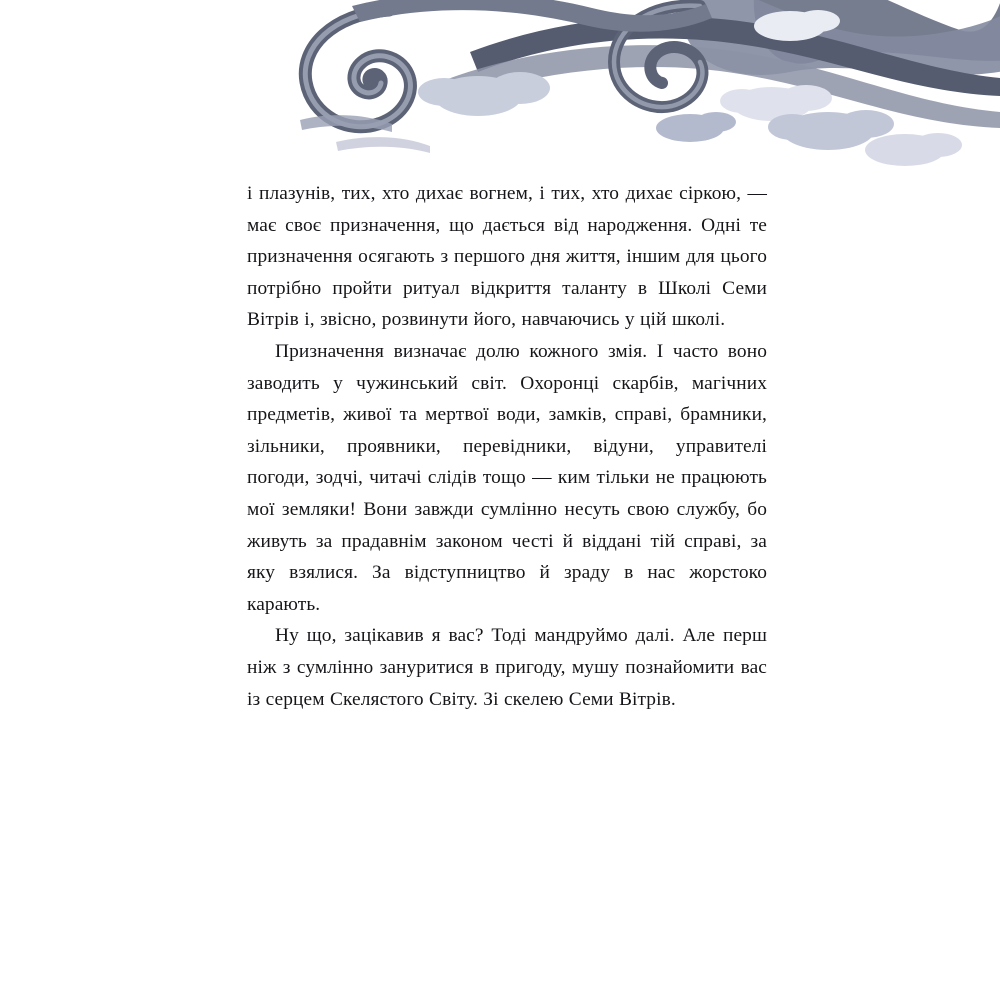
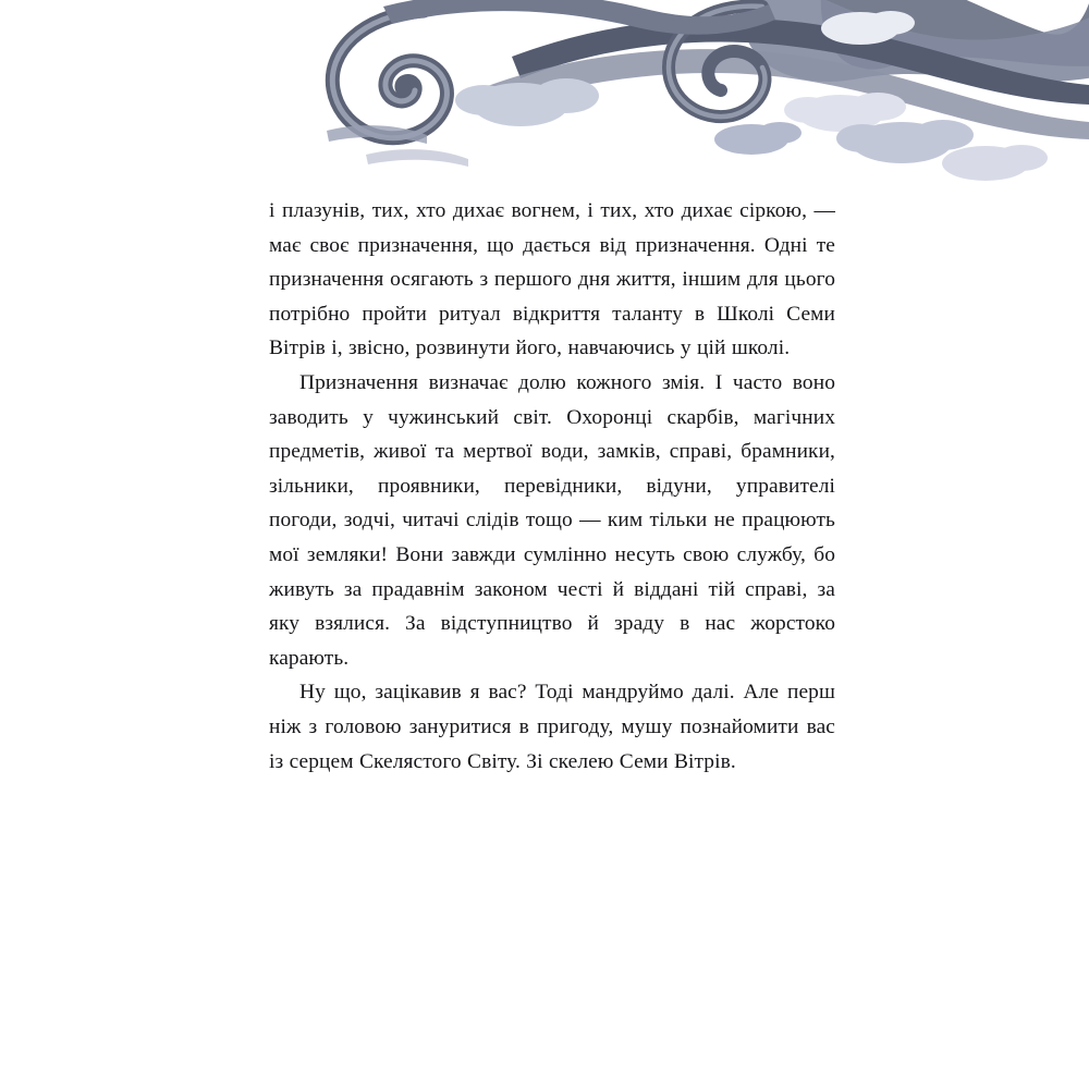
- і плазунів, тих, хто дихає вогнем, і тих, хто дихає сіркою, — має своє призначення, що дається від народження. Одні те призначення осягають з першого дня життя, іншим для цього потрібно пройти ритуал відкриття таланту в Школі Семи Вітрів і, звісно, розвинути його, навчаючись у цій школі.
+ і плазунів, тих, хто дихає вогнем, і тих, хто дихає сіркою, — має своє призначення, що дається від призначення. Одні те призначення осягають з першого дня життя, іншим для цього потрібно пройти ритуал відкриття таланту в Школі Семи Вітрів і, звісно, розвинути його, навчаючись у цій школі.
  Призначення визначає долю кожного змія. І часто воно заводить у чужинський світ. Охоронці скарбів, магічних предметів, живої та мертвої води, замків, справі, брамники, зільники, проявники, перевідники, відуни, управителі погоди, зодчі, читачі слідів тощо — ким тільки не працюють мої земляки! Вони завжди сумлінно несуть свою службу, бо живуть за прадавнім законом честі й віддані тій справі, за яку взялися. За відступництво й зраду в нас жорстоко карають.
- Ну що, зацікавив я вас? Тоді мандруймо далі. Але перш ніж з сумлінно зануритися в пригоду, мушу познайомити вас із серцем Скелястого Світу. Зі скелею Семи Вітрів.
+ Ну що, зацікавив я вас? Тоді мандруймо далі. Але перш ніж з головою зануритися в пригоду, мушу познайомити вас із серцем Скелястого Світу. Зі скелею Семи Вітрів.
